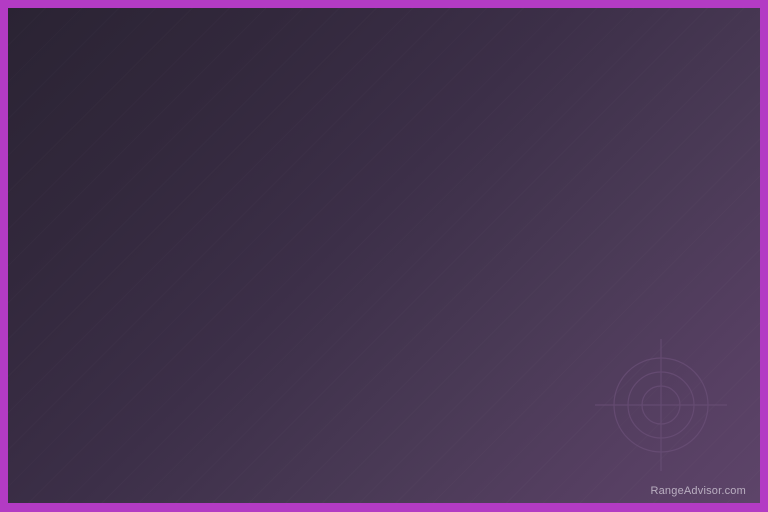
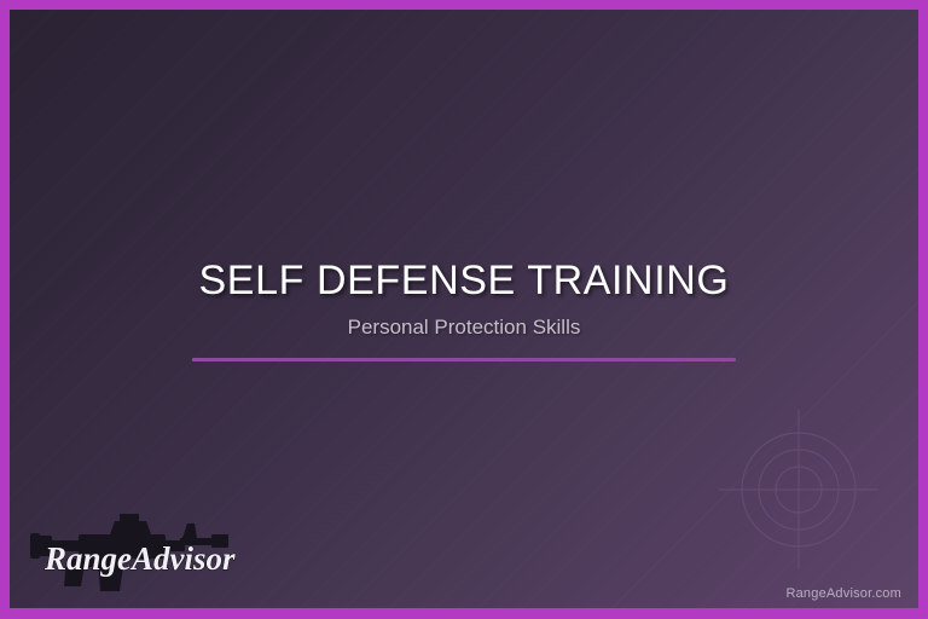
+ SELF DEFENSE TRAINING
+ Personal Protection Skills
+ RangeAdvisor
  RangeAdvisor.com
